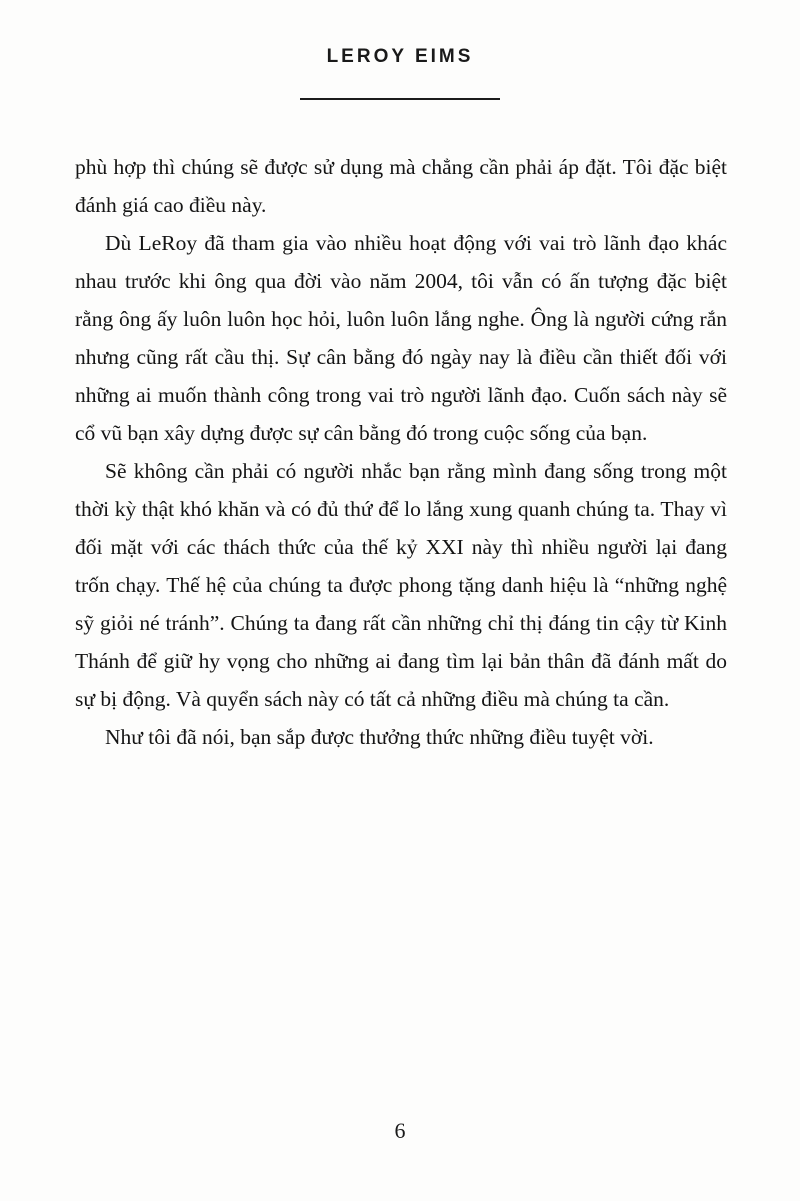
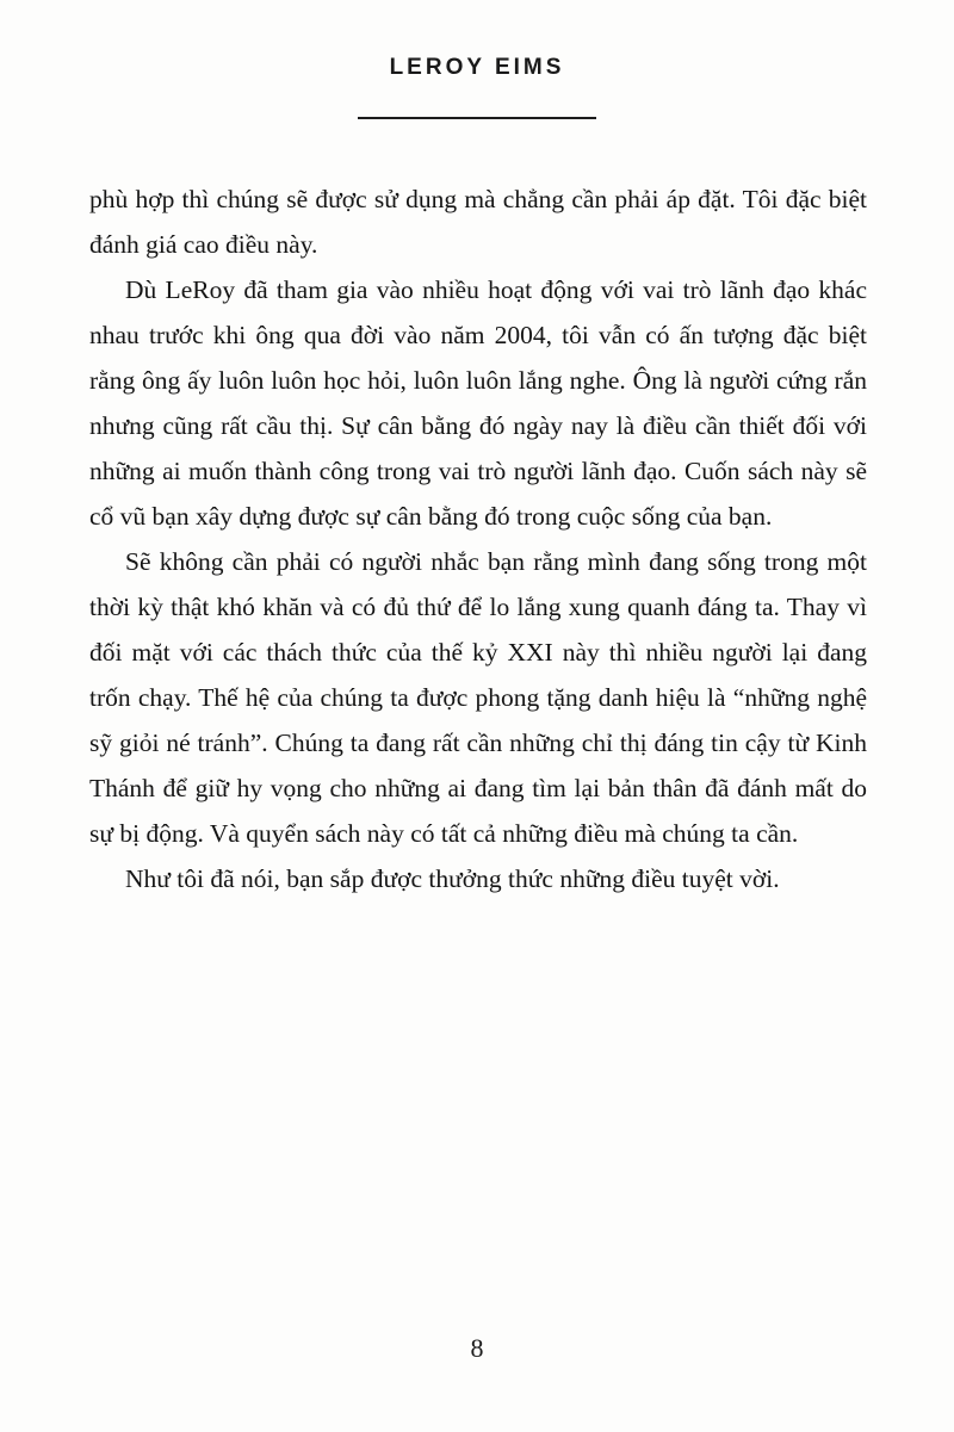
  LEROY EIMS
  phù hợp thì chúng sẽ được sử dụng mà chẳng cần phải áp đặt. Tôi đặc biệt đánh giá cao điều này.
  Dù LeRoy đã tham gia vào nhiều hoạt động với vai trò lãnh đạo khác nhau trước khi ông qua đời vào năm 2004, tôi vẫn có ấn tượng đặc biệt rằng ông ấy luôn luôn học hỏi, luôn luôn lắng nghe. Ông là người cứng rắn nhưng cũng rất cầu thị. Sự cân bằng đó ngày nay là điều cần thiết đối với những ai muốn thành công trong vai trò người lãnh đạo. Cuốn sách này sẽ cổ vũ bạn xây dựng được sự cân bằng đó trong cuộc sống của bạn.
- Sẽ không cần phải có người nhắc bạn rằng mình đang sống trong một thời kỳ thật khó khăn và có đủ thứ để lo lắng xung quanh chúng ta. Thay vì đối mặt với các thách thức của thế kỷ XXI này thì nhiều người lại đang trốn chạy. Thế hệ của chúng ta được phong tặng danh hiệu là “những nghệ sỹ giỏi né tránh”. Chúng ta đang rất cần những chỉ thị đáng tin cậy từ Kinh Thánh để giữ hy vọng cho những ai đang tìm lại bản thân đã đánh mất do sự bị động. Và quyển sách này có tất cả những điều mà chúng ta cần.
+ Sẽ không cần phải có người nhắc bạn rằng mình đang sống trong một thời kỳ thật khó khăn và có đủ thứ để lo lắng xung quanh đáng ta. Thay vì đối mặt với các thách thức của thế kỷ XXI này thì nhiều người lại đang trốn chạy. Thế hệ của chúng ta được phong tặng danh hiệu là “những nghệ sỹ giỏi né tránh”. Chúng ta đang rất cần những chỉ thị đáng tin cậy từ Kinh Thánh để giữ hy vọng cho những ai đang tìm lại bản thân đã đánh mất do sự bị động. Và quyển sách này có tất cả những điều mà chúng ta cần.
  Như tôi đã nói, bạn sắp được thưởng thức những điều tuyệt vời.
- 6
+ 8
